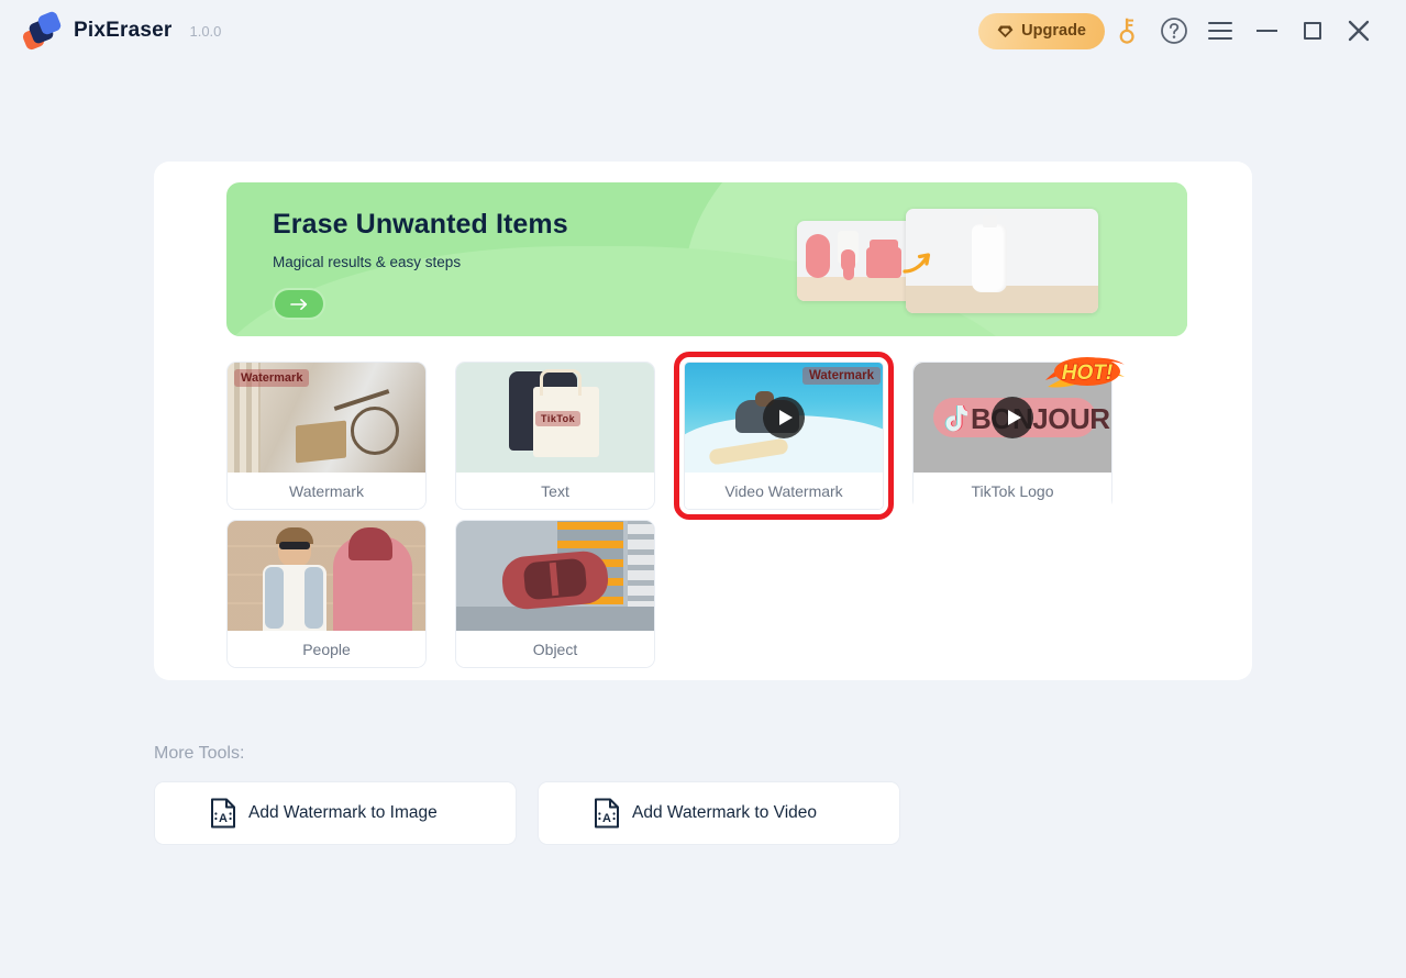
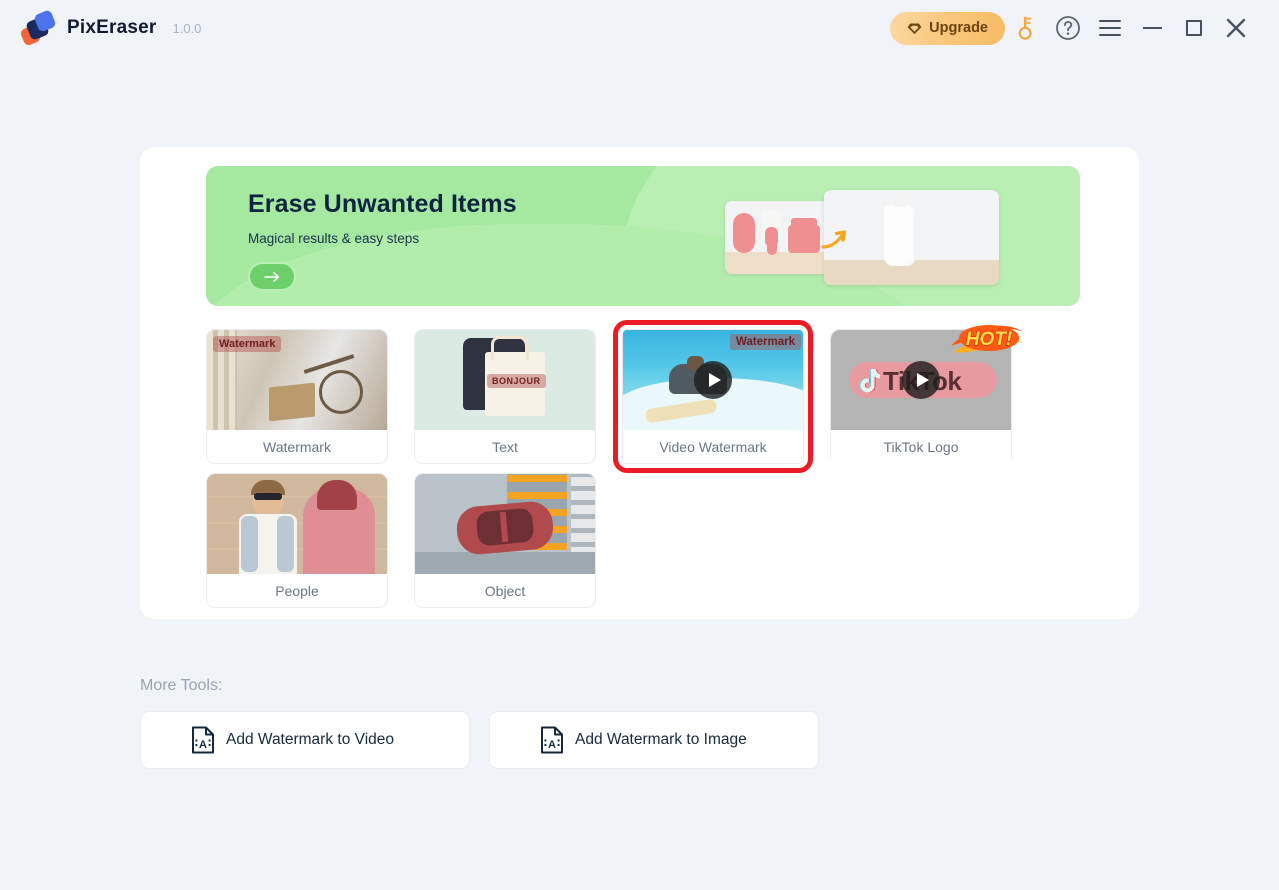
  PixEraser
  1.0.0
  Upgrade
  Erase Unwanted Items
  Magical results & easy steps
  Watermark
  Watermark
- TikTok
+ BONJOUR
  Text
  Watermark
  Video Watermark
- BONJOUR
+ TikTok
  HOT!
  TikTok Logo
  People
  Object
  More Tools:
  A
- Add Watermark to Image
+ Add Watermark to Video
  A
- Add Watermark to Video
+ Add Watermark to Image
